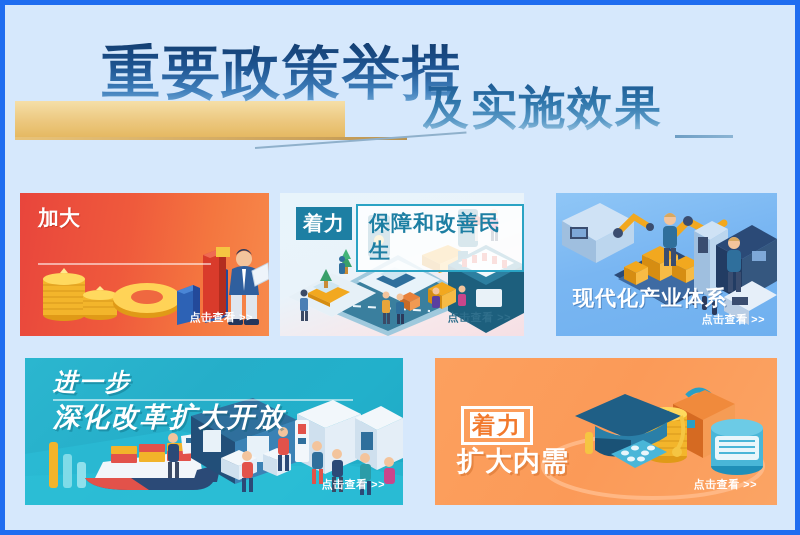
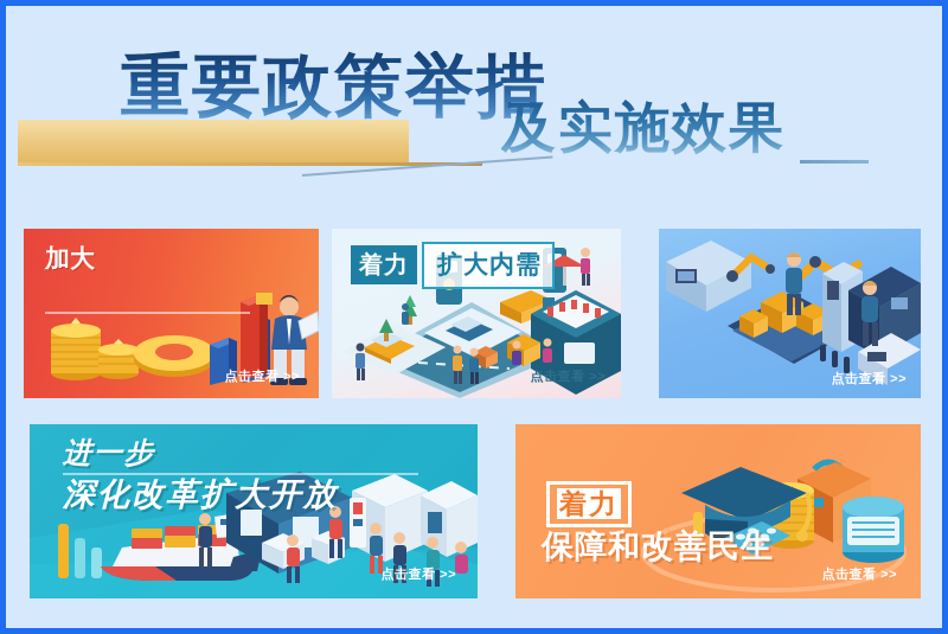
  重要政策举措
  及实施效果
  加大
  点击查看 >>
  着力
- 保障和改善民生
+ 扩大内需
  点击查看 >>
- 现代化产业体系
  点击查看 >>
  进一步
  深化改革扩大开放
  点击查看 >>
  着力
- 扩大内需
+ 保障和改善民生
  点击查看 >>
